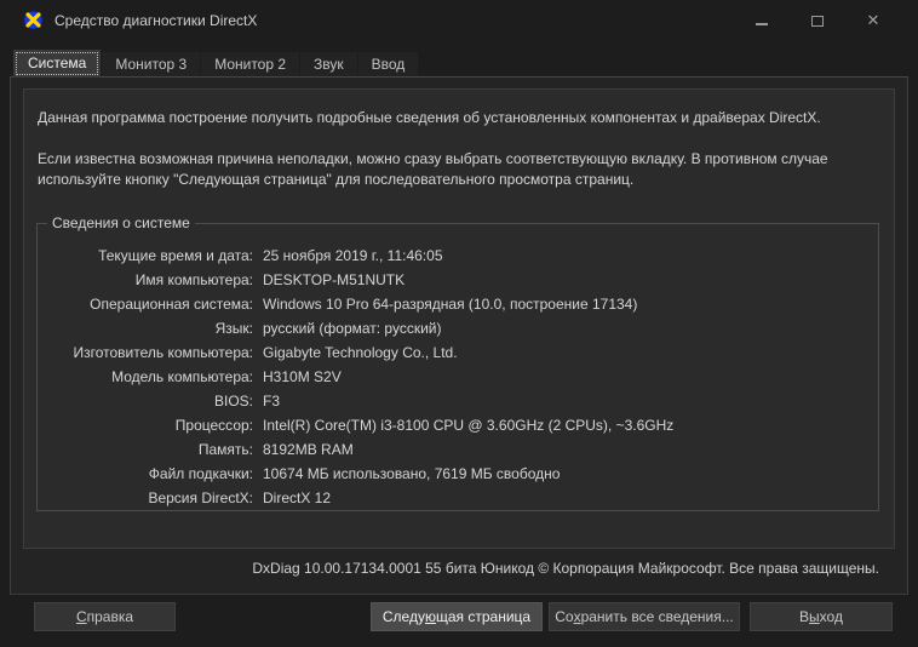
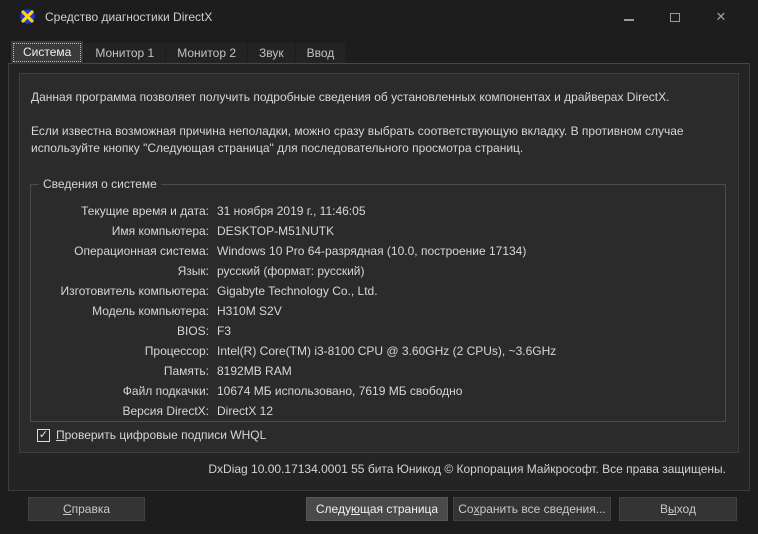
  Средство диагностики DirectX
  ✕
  Система
- Монитор 3
+ Монитор 1
  Монитор 2
  Звук
  Ввод
- Данная программа построение получить подробные сведения об установленных компонентах и драйверах DirectX.
+ Данная программа позволяет получить подробные сведения об установленных компонентах и драйверах DirectX.
  Если известна возможная причина неполадки, можно сразу выбрать соответствующую вкладку. В противном случае используйте кнопку "Следующая страница" для последовательного просмотра страниц.
  Сведения о системе
  Текущие время и дата:
- 25 ноября 2019 г., 11:46:05
+ 31 ноября 2019 г., 11:46:05
  Имя компьютера:
  DESKTOP-M51NUTK
  Операционная система:
  Windows 10 Pro 64-разрядная (10.0, построение 17134)
  Язык:
  русский (формат: русский)
  Изготовитель компьютера:
  Gigabyte Technology Co., Ltd.
  Модель компьютера:
  H310M S2V
  BIOS:
  F3
  Процессор:
  Intel(R) Core(TM) i3-8100 CPU @ 3.60GHz (2 CPUs), ~3.6GHz
  Память:
  8192MB RAM
  Файл подкачки:
  10674 МБ использовано, 7619 МБ свободно
  Версия DirectX:
  DirectX 12
+ ✓
+ Проверить цифровые подписи WHQL
  DxDiag 10.00.17134.0001 55 бита Юникод © Корпорация Майкрософт. Все права защищены.
  С
  правка
  Следу
  ю
  щая страница
  Со
  х
  ранить все сведения...
  В
  ы
  ход
